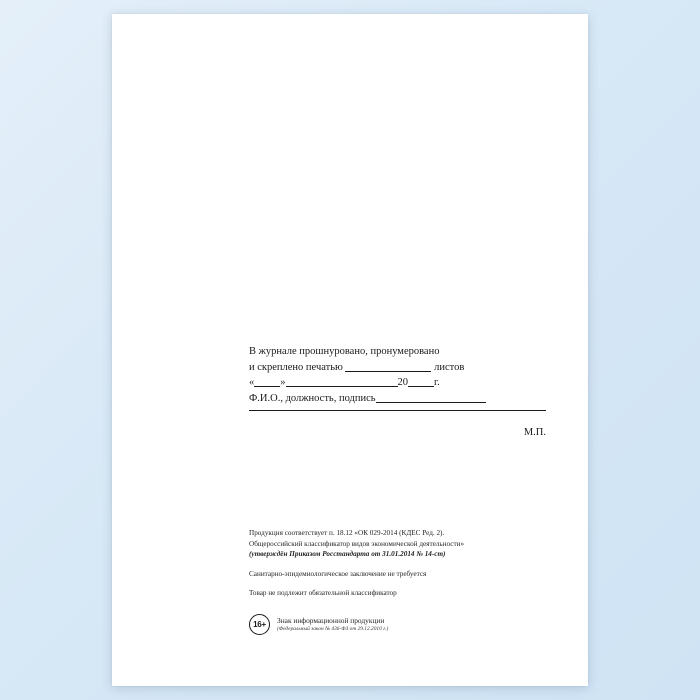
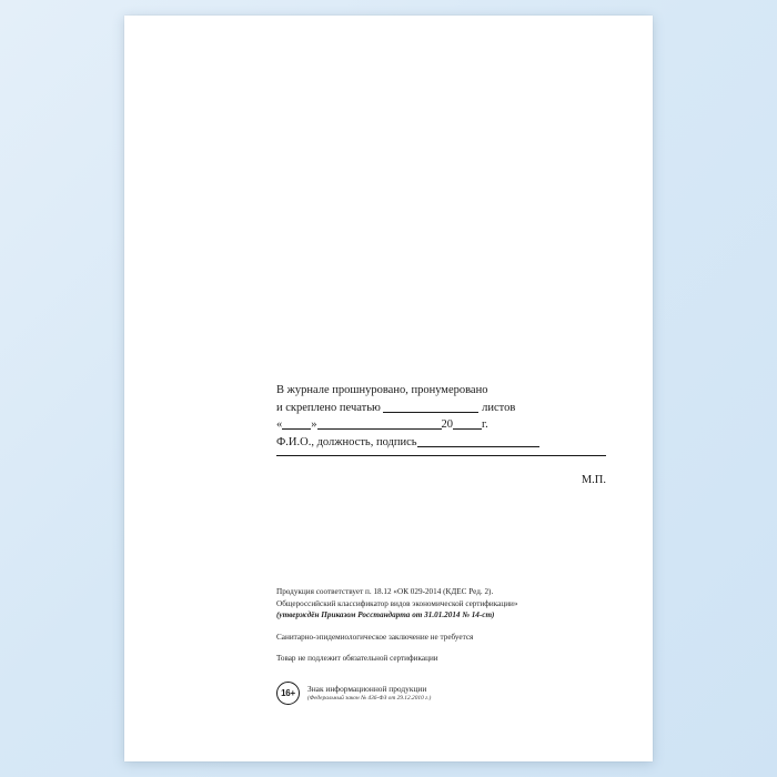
  В журнале прошнуровано, пронумеровано
  и скреплено печатью листов
  « » 20 г.
  Ф.И.О., должность, подпись
  М.П.
  Продукция соответствует п. 18.12 «ОК 029-2014 (КДЕС Ред. 2).
- Общероссийский классификатор видов экономической деятельности»
+ Общероссийский классификатор видов экономической сертификации»
  (утверждён Приказом Росстандарта от 31.01.2014 № 14-ст)
  Санитарно-эпидемиологическое заключение не требуется
- Товар не подлежит обязательной классификатор
+ Товар не подлежит обязательной сертификации
  16+
  Знак информационной продукции
